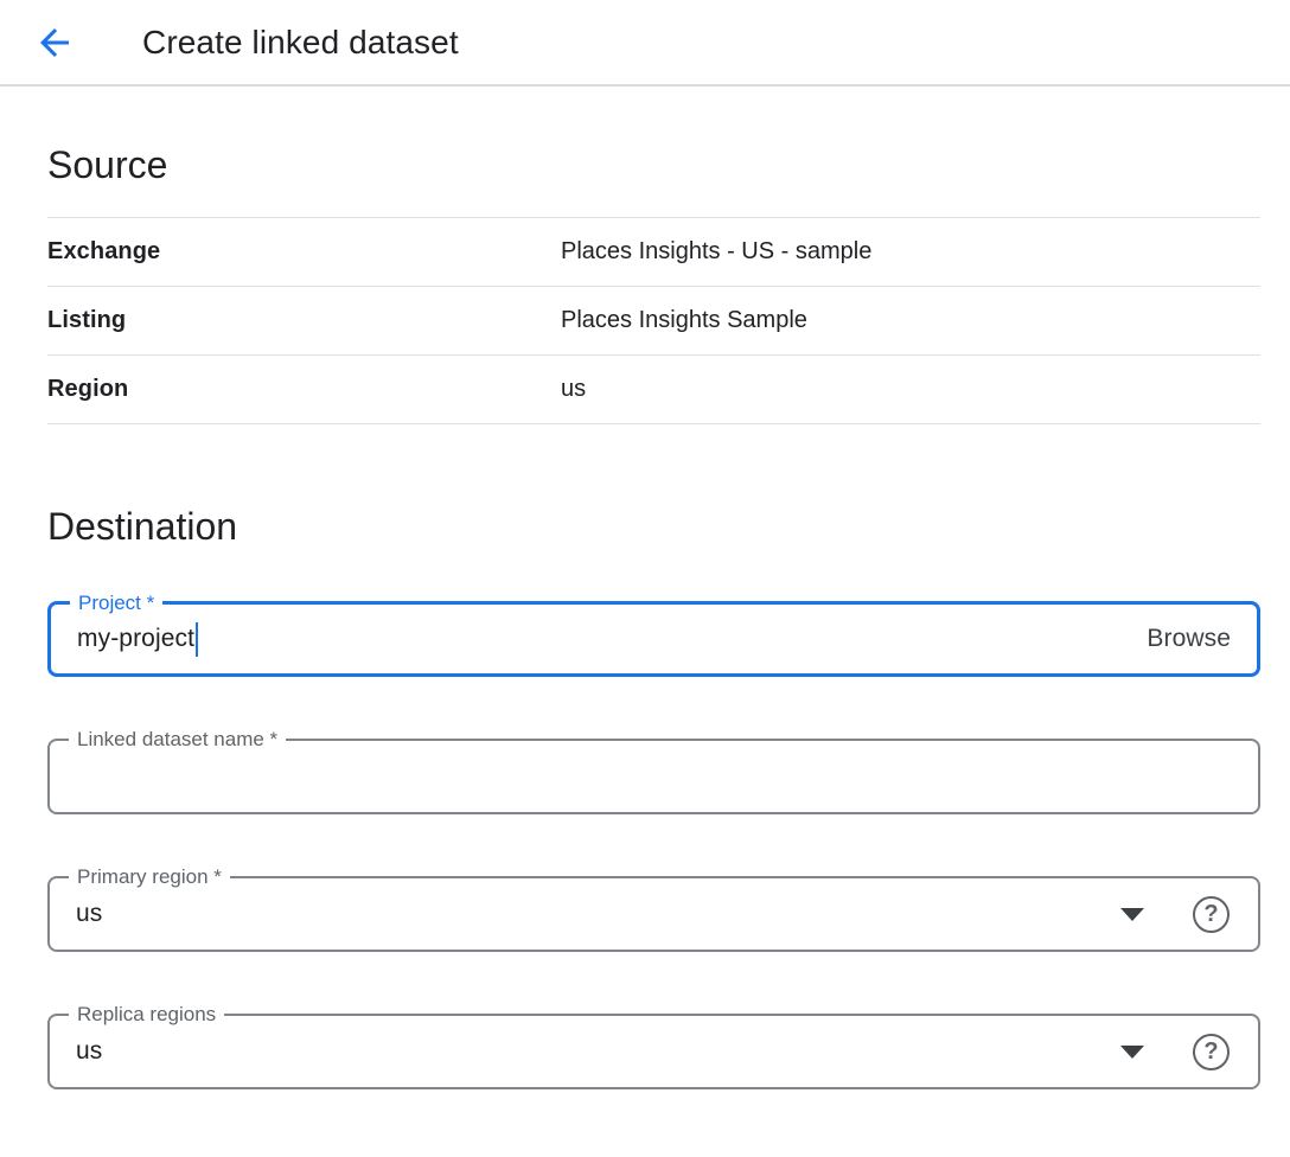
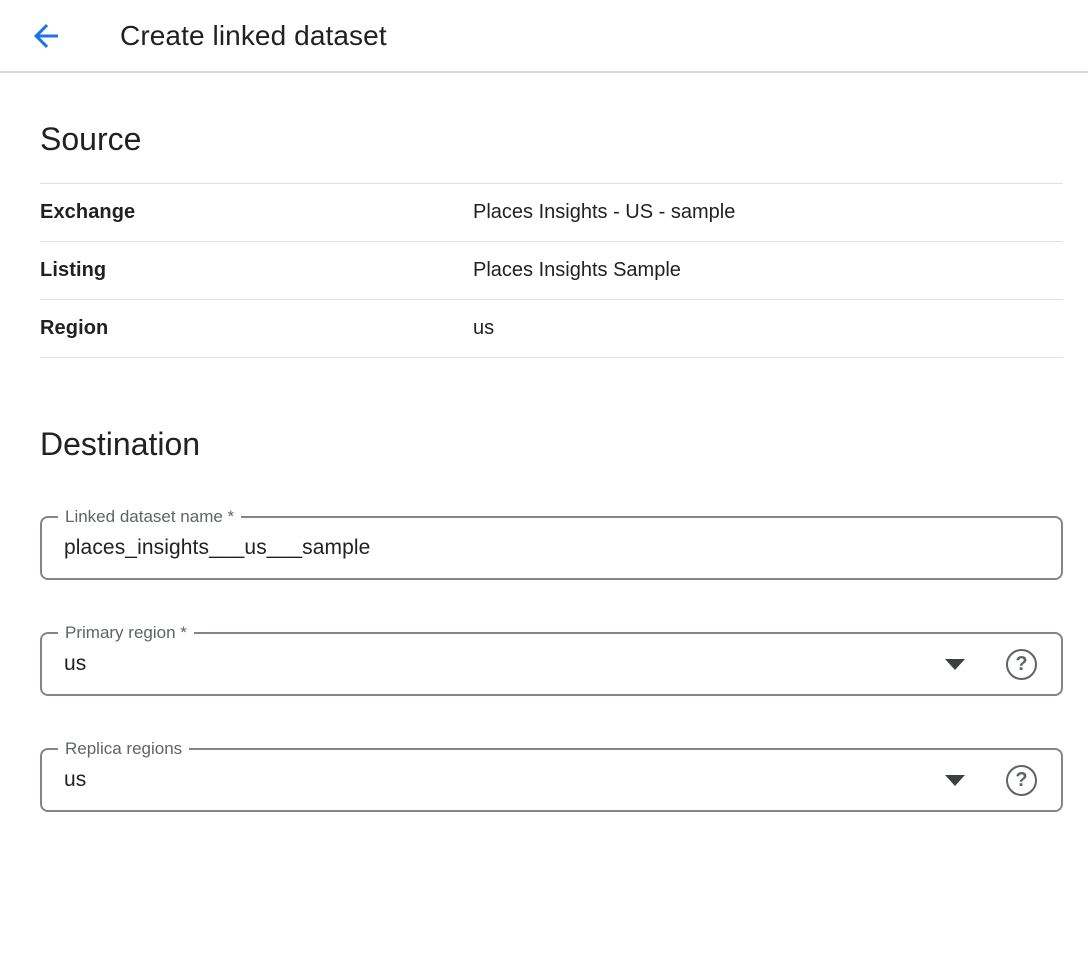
  Create linked dataset
  Source
  Exchange
  Places Insights - US - sample
  Listing
  Places Insights Sample
  Region
  us
  Destination
- Project *
- my-project
- Browse
  Linked dataset name *
+ places_insights___us___sample
  Primary region *
  us
  ?
  Replica regions
  us
  ?
